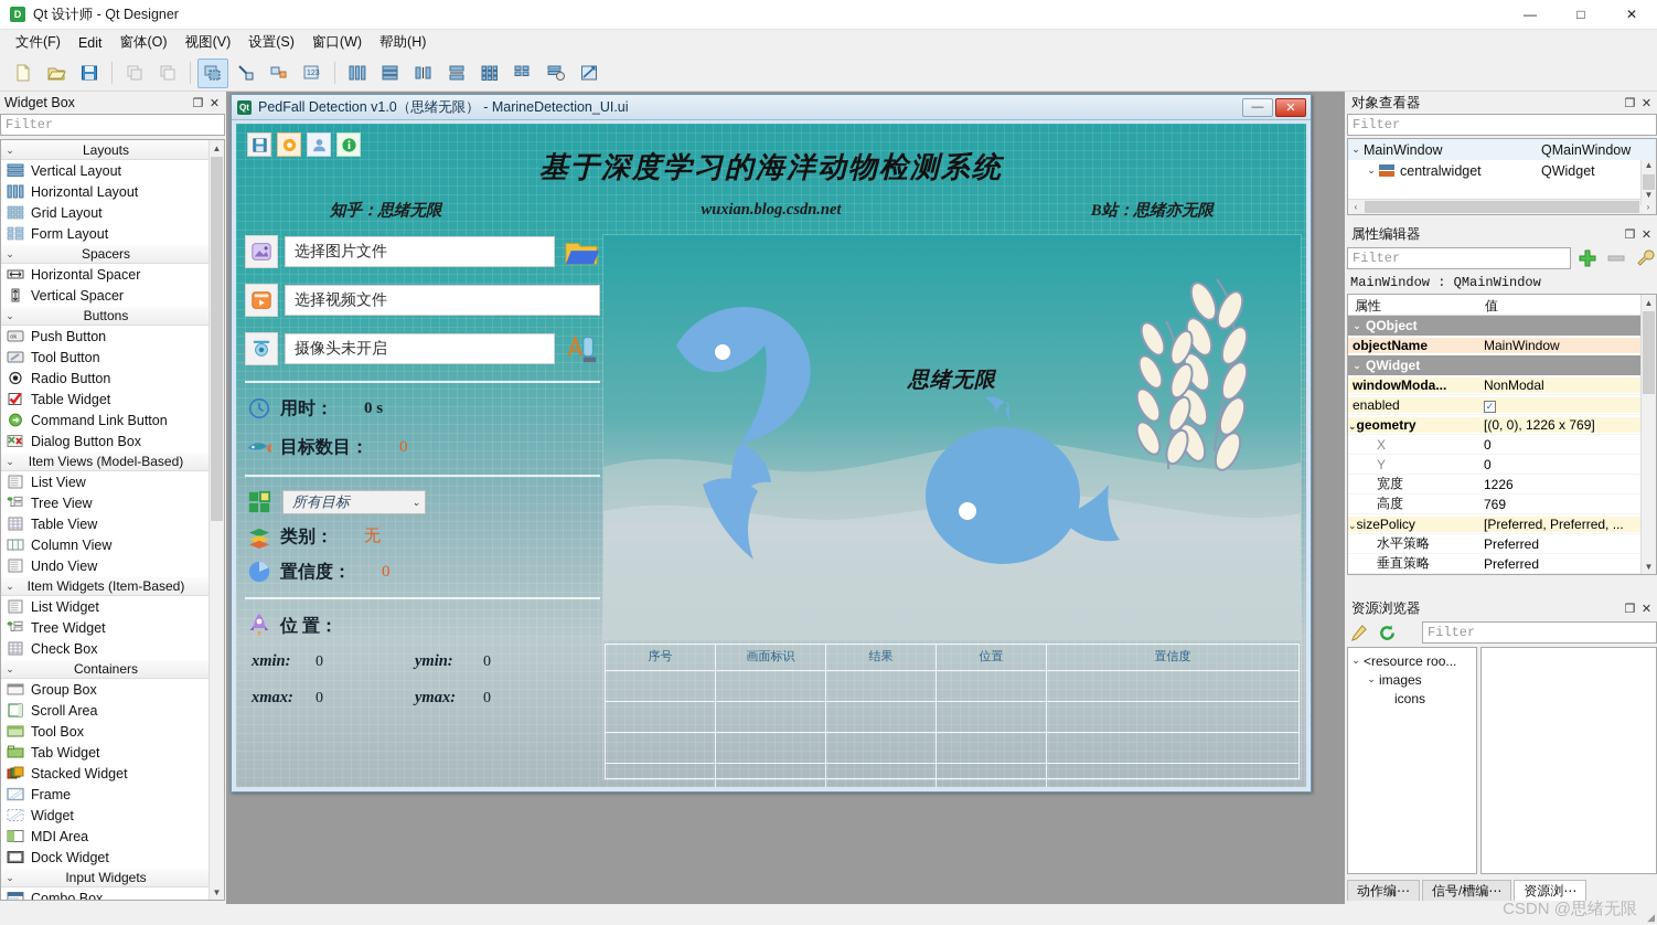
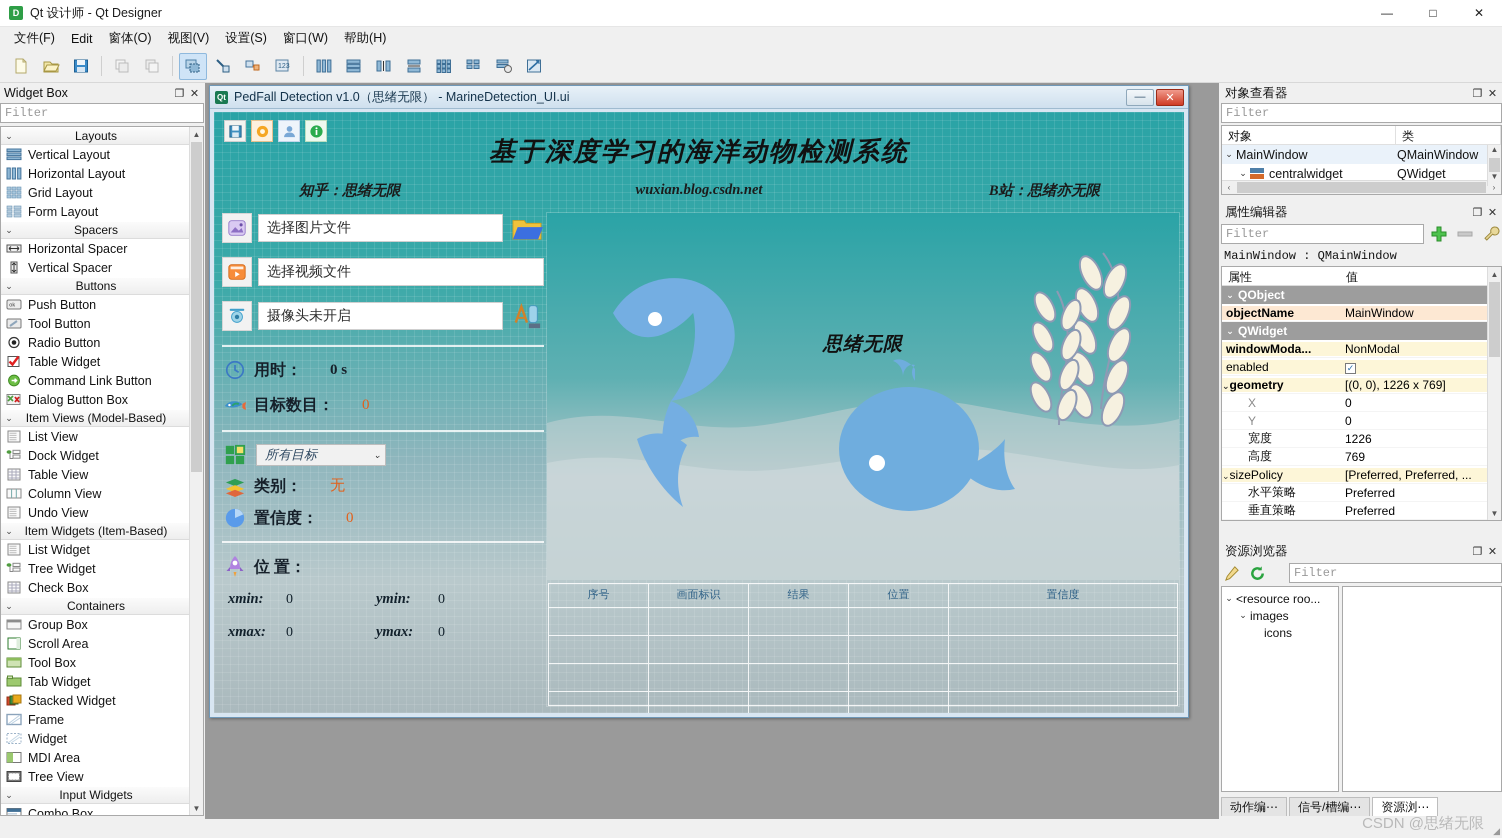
  D
  Qt 设计师 - Qt Designer
  —
  □
  ✕
  文件(F)
  Edit
  窗体(O)
  视图(V)
  设置(S)
  窗口(W)
  帮助(H)
  Widget Box
  ❐
  ✕
  Filter
  ⌄
  Layouts
  Vertical Layout
  Horizontal Layout
  Grid Layout
  Form Layout
  ⌄
  Spacers
  Horizontal Spacer
  Vertical Spacer
  ⌄
  Buttons
  Push Button
  Tool Button
  Radio Button
  Table Widget
  Command Link Button
  Dialog Button Box
  ⌄
  Item Views (Model-Based)
  List View
- Tree View
+ Dock Widget
  Table View
  Column View
  Undo View
  ⌄
  Item Widgets (Item-Based)
  List Widget
  Tree Widget
  Check Box
  ⌄
  Containers
  Group Box
  Scroll Area
  Tool Box
  Tab Widget
  Stacked Widget
  Frame
  Widget
  MDI Area
- Dock Widget
+ Tree View
  ⌄
  Input Widgets
  Combo Box
  ▲
  ▼
  Qt
  PedFall Detection v1.0（思绪无限） - MarineDetection_UI.ui
  —
  ✕
  基于深度学习的海洋动物检测系统
  知乎：思绪无限
  wuxian.blog.csdn.net
  B站：思绪亦无限
  选择图片文件
  选择视频文件
  摄像头未开启
  用时：
  0 s
  目标数目：
  0
  所有目标
  ⌄
  类别：
  无
  置信度：
  0
  位 置：
  xmin:
  0
  ymin:
  0
  xmax:
  0
  ymax:
  0
  思绪无限
  序号
  画面标识
  结果
  位置
  置信度
  对象查看器
  ❐
  ✕
  Filter
+ 对象
+ 类
  ⌄
  MainWindow
  QMainWindow
  ⌄
  centralwidget
  QWidget
  ‹
  ›
  ▲
  ▼
  属性编辑器
  ❐
  ✕
  Filter
  MainWindow : QMainWindow
  属性
  值
  ⌄
  QObject
  objectName
  MainWindow
  ⌄
  QWidget
  windowModa...
  NonModal
  enabled
  ✓
  ⌄geometry
  [(0, 0), 1226 x 769]
  X
  0
  Y
  0
  宽度
  1226
  高度
  769
  ⌄sizePolicy
  [Preferred, Preferred, ...
  水平策略
  Preferred
  垂直策略
  Preferred
  ▲
  ▼
  资源浏览器
  ❐
  ✕
  Filter
  ⌄
  <resource roo...
  ⌄
  images
  icons
  动作编⋯
  信号/槽编⋯
  资源浏⋯
  CSDN @思绪无限
  ◢
